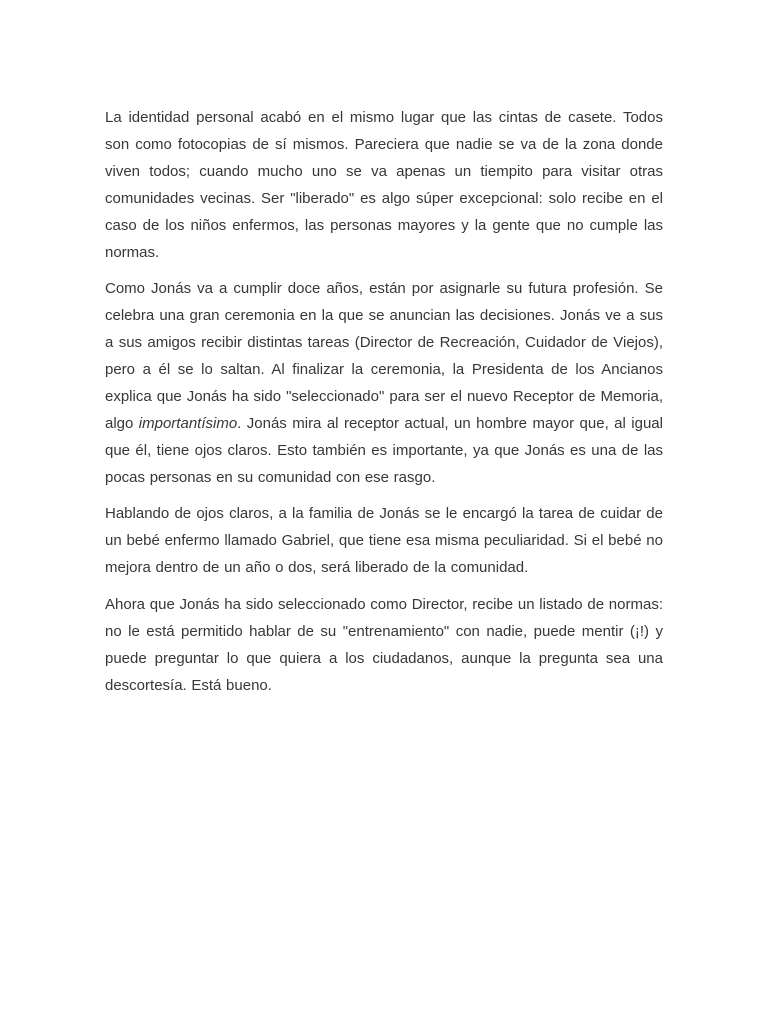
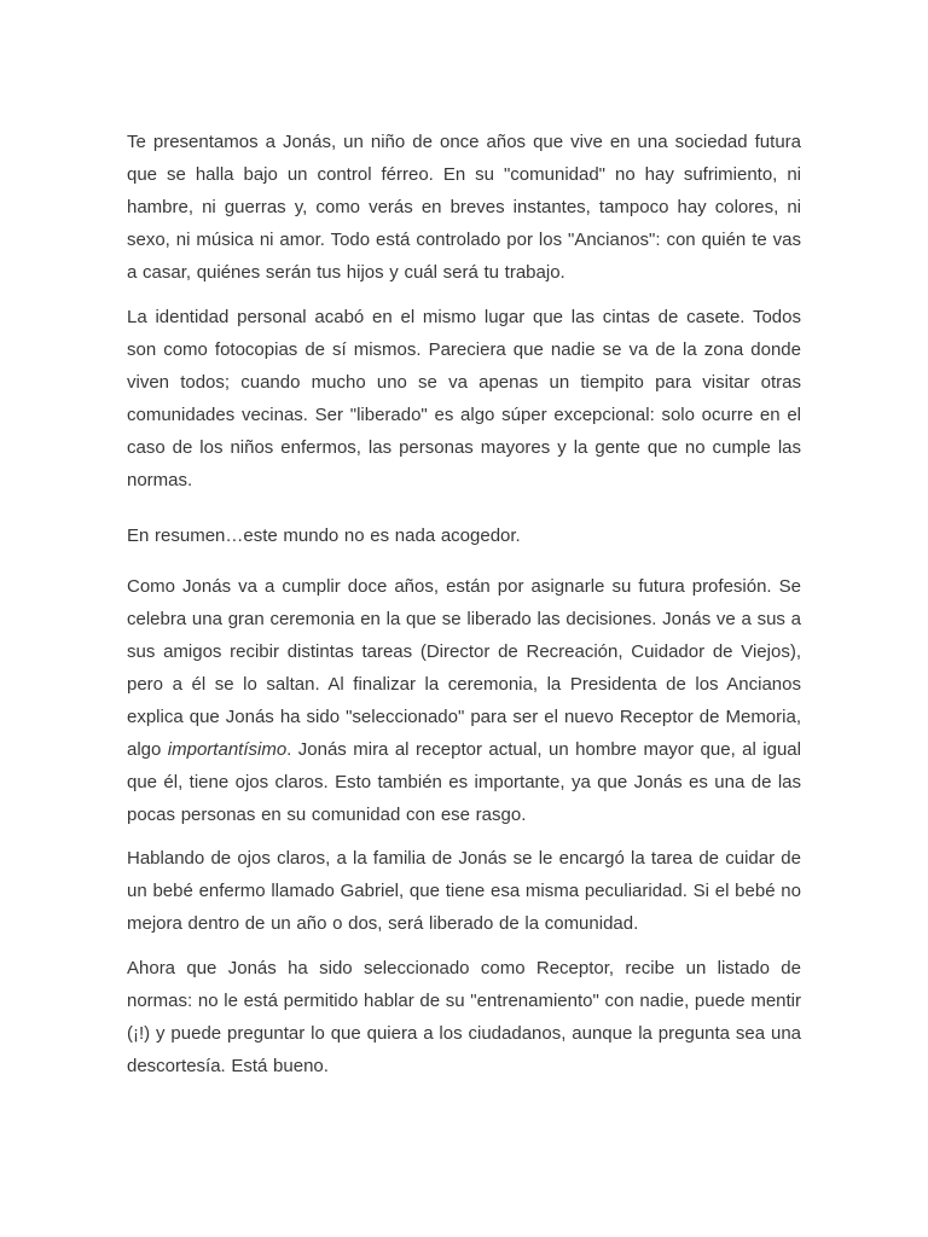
+ Te presentamos a Jonás, un niño de once años que vive en una sociedad futura que se halla bajo un control férreo. En su "comunidad" no hay sufrimiento, ni hambre, ni guerras y, como verás en breves instantes, tampoco hay colores, ni sexo, ni música ni amor. Todo está controlado por los "Ancianos": con quién te vas a casar, quiénes serán tus hijos y cuál será tu trabajo.
- La identidad personal acabó en el mismo lugar que las cintas de casete. Todos son como fotocopias de sí mismos. Pareciera que nadie se va de la zona donde viven todos; cuando mucho uno se va apenas un tiempito para visitar otras comunidades vecinas. Ser "liberado" es algo súper excepcional: solo recibe en el caso de los niños enfermos, las personas mayores y la gente que no cumple las normas.
+ La identidad personal acabó en el mismo lugar que las cintas de casete. Todos son como fotocopias de sí mismos. Pareciera que nadie se va de la zona donde viven todos; cuando mucho uno se va apenas un tiempito para visitar otras comunidades vecinas. Ser "liberado" es algo súper excepcional: solo ocurre en el caso de los niños enfermos, las personas mayores y la gente que no cumple las normas.
+ En resumen…este mundo no es nada acogedor.
- Como Jonás va a cumplir doce años, están por asignarle su futura profesión. Se celebra una gran ceremonia en la que se anuncian las decisiones. Jonás ve a sus a sus amigos recibir distintas tareas (Director de Recreación, Cuidador de Viejos), pero a él se lo saltan. Al finalizar la ceremonia, la Presidenta de los Ancianos explica que Jonás ha sido "seleccionado" para ser el nuevo Receptor de Memoria, algo importantísimo. Jonás mira al receptor actual, un hombre mayor que, al igual que él, tiene ojos claros. Esto también es importante, ya que Jonás es una de las pocas personas en su comunidad con ese rasgo.
+ Como Jonás va a cumplir doce años, están por asignarle su futura profesión. Se celebra una gran ceremonia en la que se liberado las decisiones. Jonás ve a sus a sus amigos recibir distintas tareas (Director de Recreación, Cuidador de Viejos), pero a él se lo saltan. Al finalizar la ceremonia, la Presidenta de los Ancianos explica que Jonás ha sido "seleccionado" para ser el nuevo Receptor de Memoria, algo importantísimo. Jonás mira al receptor actual, un hombre mayor que, al igual que él, tiene ojos claros. Esto también es importante, ya que Jonás es una de las pocas personas en su comunidad con ese rasgo.
  Hablando de ojos claros, a la familia de Jonás se le encargó la tarea de cuidar de un bebé enfermo llamado Gabriel, que tiene esa misma peculiaridad. Si el bebé no mejora dentro de un año o dos, será liberado de la comunidad.
- Ahora que Jonás ha sido seleccionado como Director, recibe un listado de normas: no le está permitido hablar de su "entrenamiento" con nadie, puede mentir (¡!) y puede preguntar lo que quiera a los ciudadanos, aunque la pregunta sea una descortesía. Está bueno.
+ Ahora que Jonás ha sido seleccionado como Receptor, recibe un listado de normas: no le está permitido hablar de su "entrenamiento" con nadie, puede mentir (¡!) y puede preguntar lo que quiera a los ciudadanos, aunque la pregunta sea una descortesía. Está bueno.
